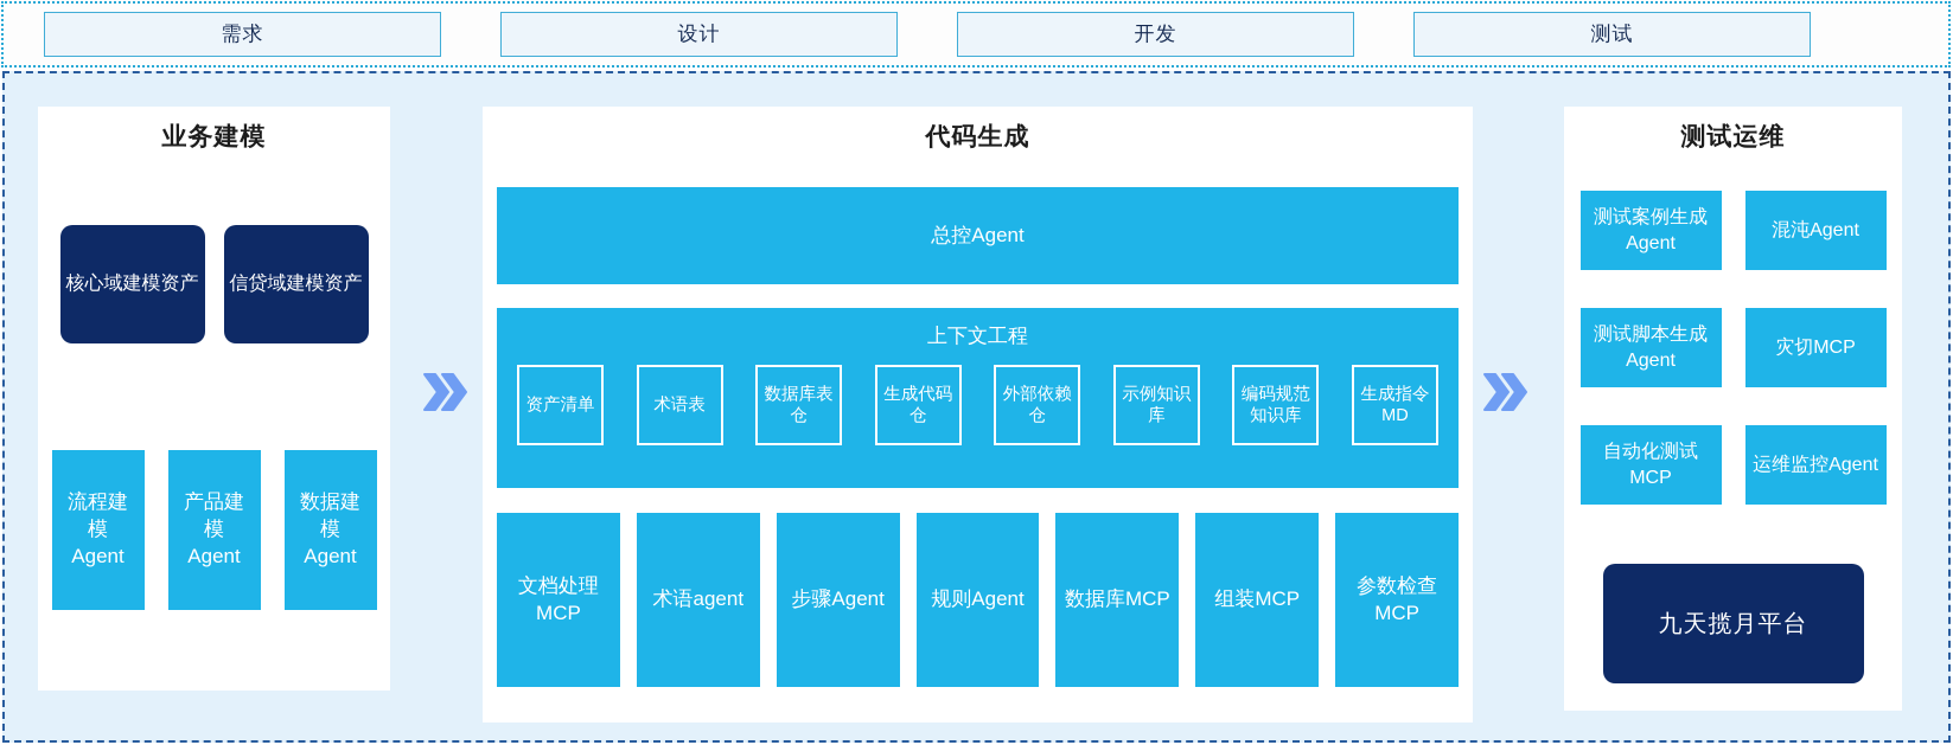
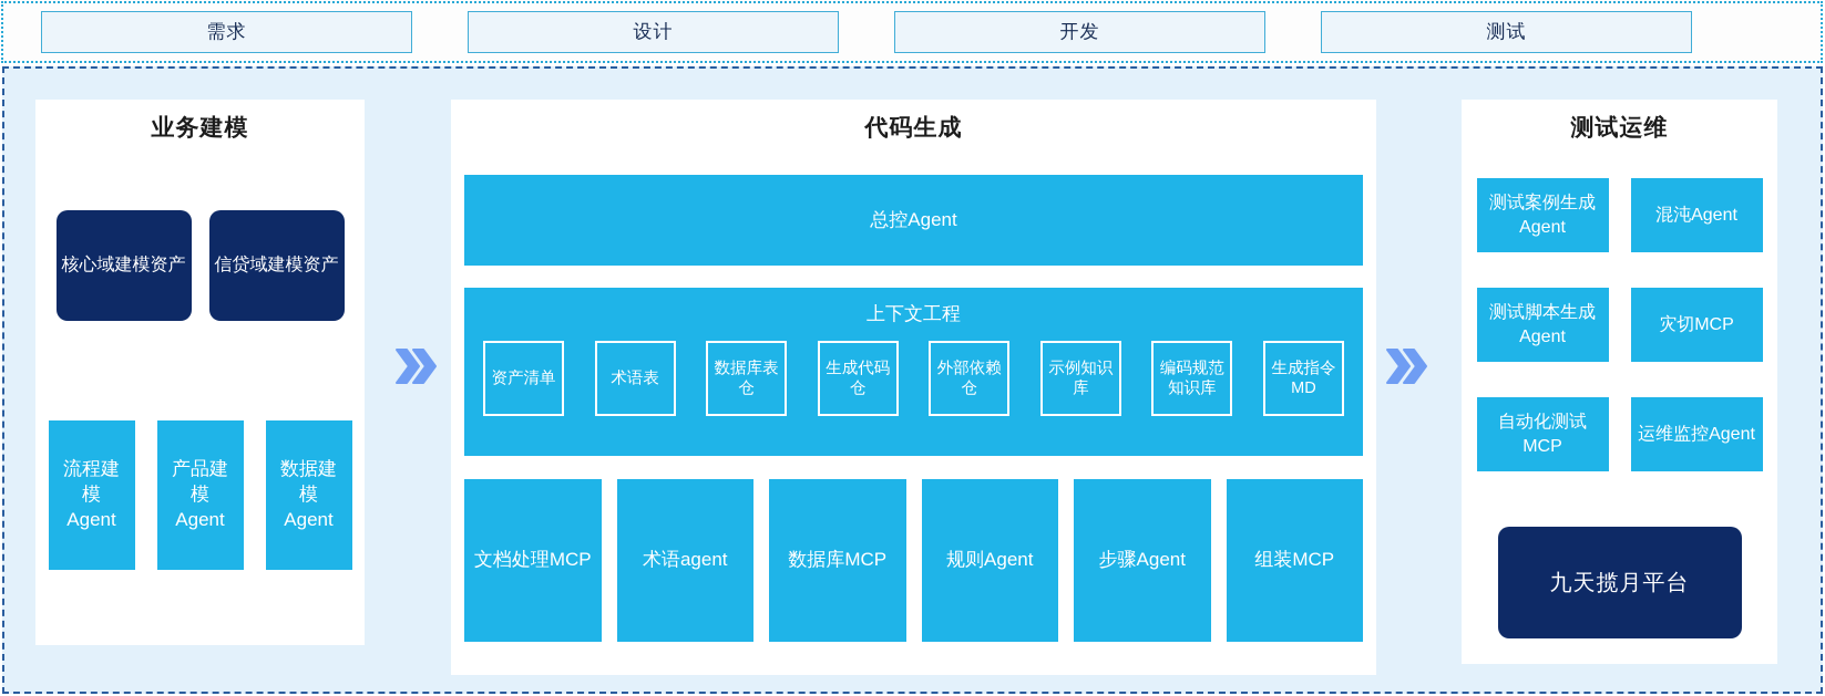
  需求
  设计
  开发
  测试
  业务建模
  核心域建模资产
  信贷域建模资产
  流程建模Agent
  产品建模Agent
  数据建模Agent
  代码生成
  总控Agent
  上下文工程
  资产清单
  术语表
  数据库表仓
  生成代码仓
  外部依赖仓
  示例知识库
  编码规范知识库
  生成指令MD
  文档处理MCP
  术语agent
- 步骤Agent
+ 数据库MCP
  规则Agent
- 数据库MCP
+ 步骤Agent
  组装MCP
- 参数检查MCP
  测试运维
  测试案例生成Agent
  混沌Agent
  测试脚本生成Agent
  灾切MCP
  自动化测试MCP
  运维监控Agent
  九天揽月平台
